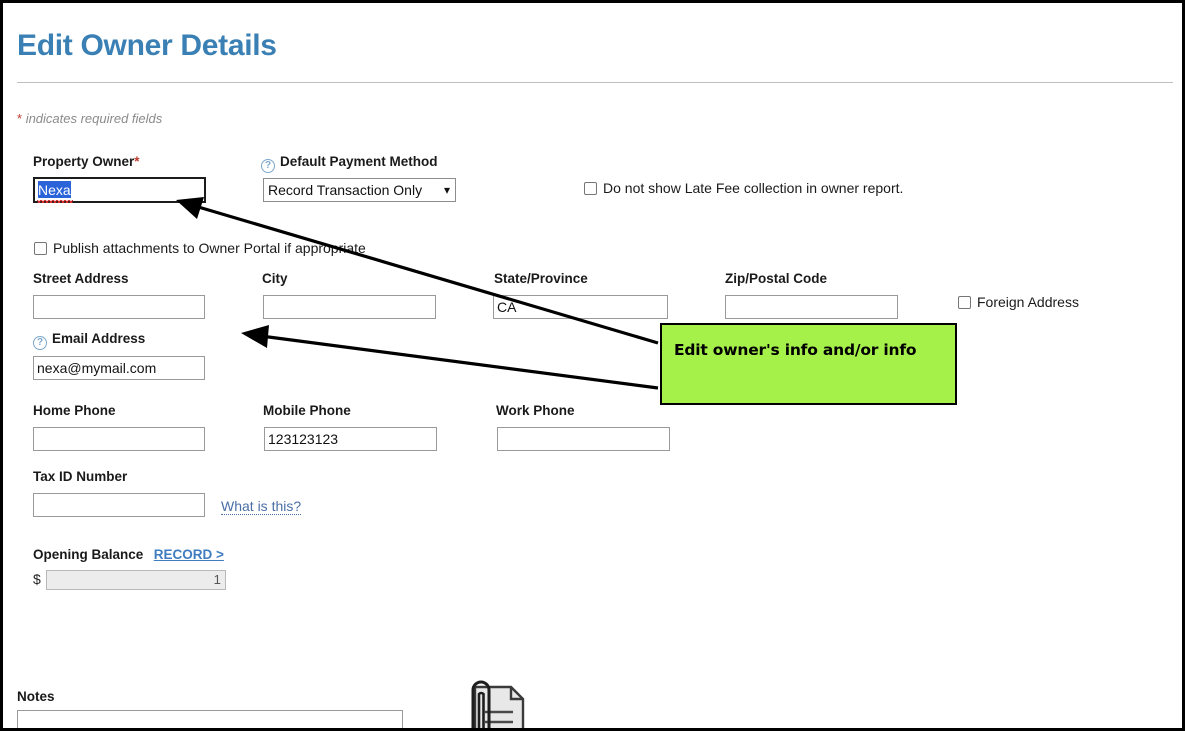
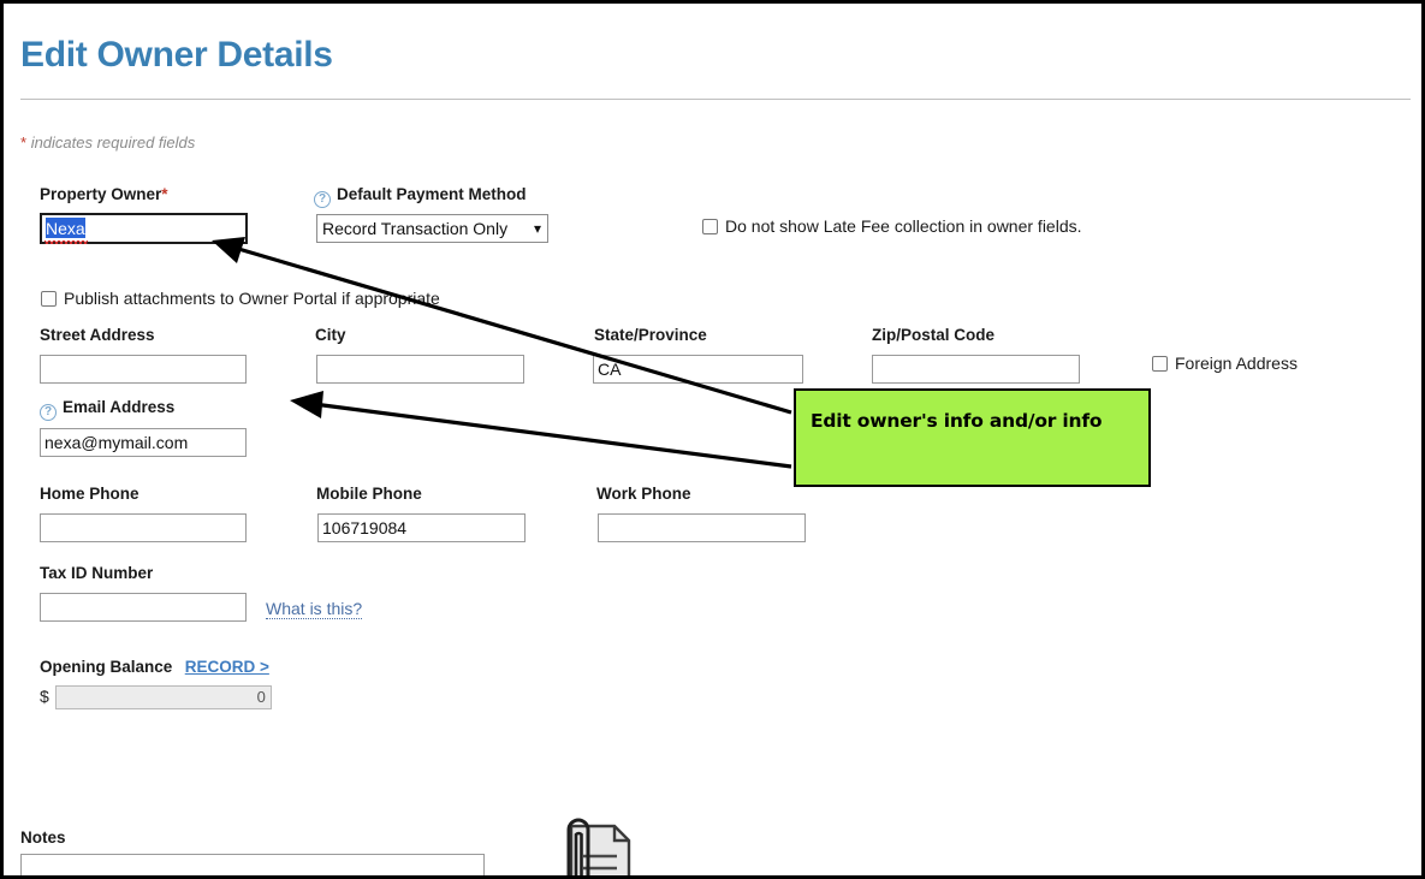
  Edit Owner Details
  * indicates required fields
  Property Owner*
  Nexa
  ? Default Payment Method
  Record Transaction Only
  ▾
- Do not show Late Fee collection in owner report.
+ Do not show Late Fee collection in owner fields.
  Publish attachments to Owner Portal if approiate
  Street Address
  City
  State/Province
  Zip/Postal Code
  CA
  Foreign Address
  ? Email Address
  nexa@mymail.com
  Home Phone
  Mobile Phone
  Work Phone
- 123123123
+ 106719084
  Tax ID Number
  What is this?
  Opening Balance RECORD >
- $ 1
+ $ 0
  Notes
  Edit owner's info and/or info
